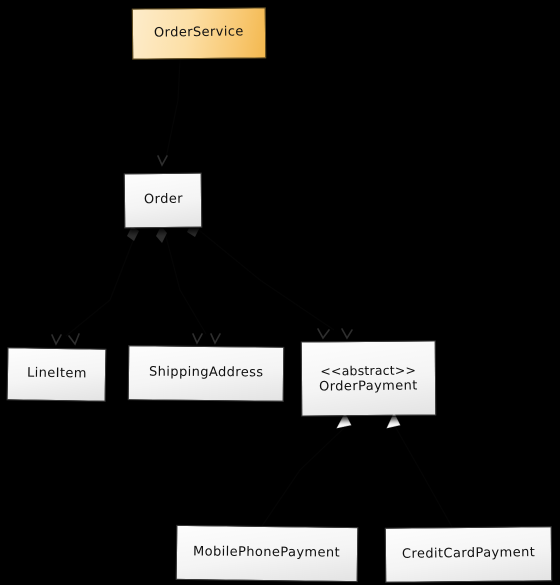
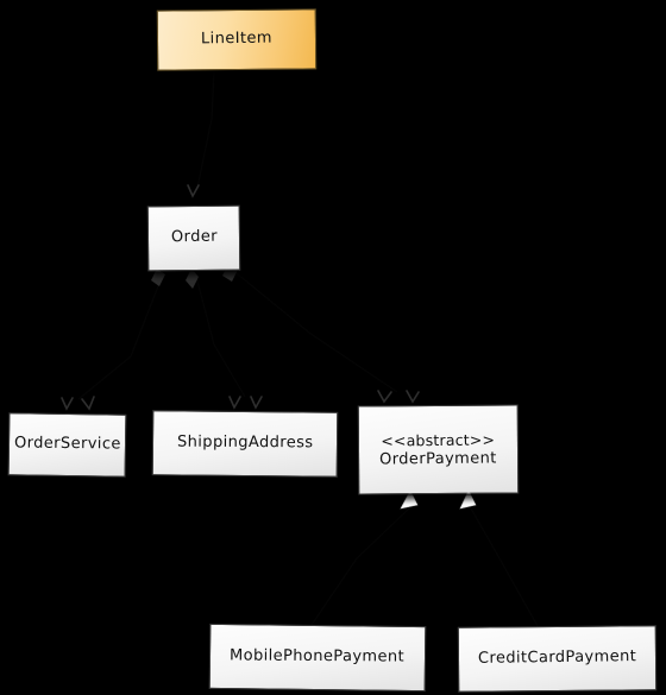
- OrderService
+ LineItem
  Order
- LineItem
+ OrderService
  ShippingAddress
  <<abstract>>
  OrderPayment
  MobilePhonePayment
  CreditCardPayment
